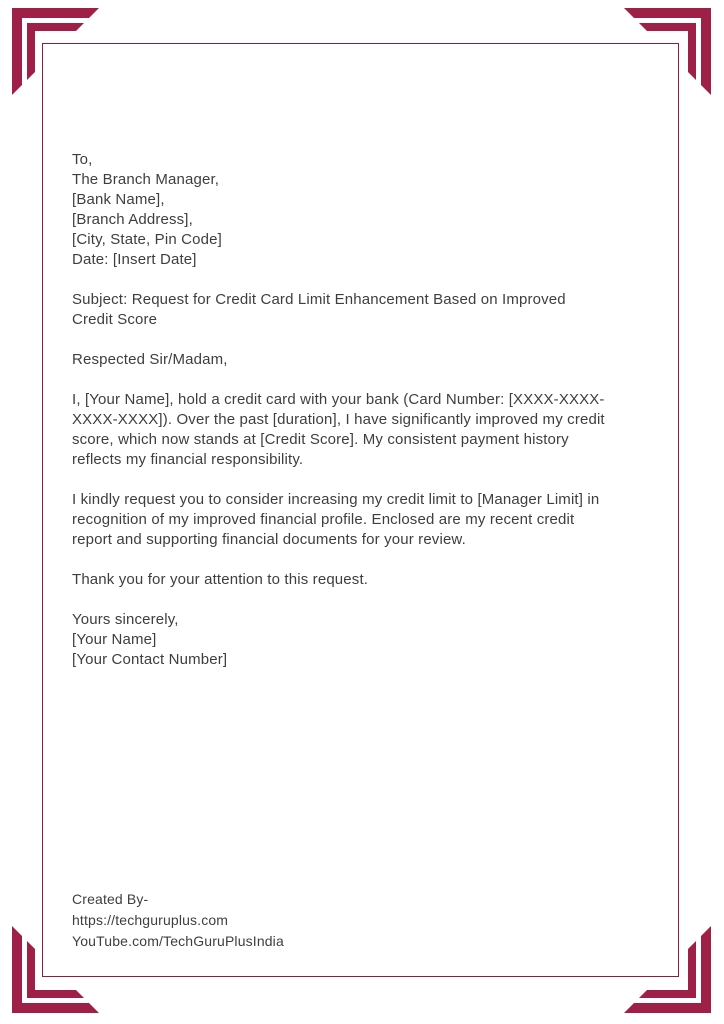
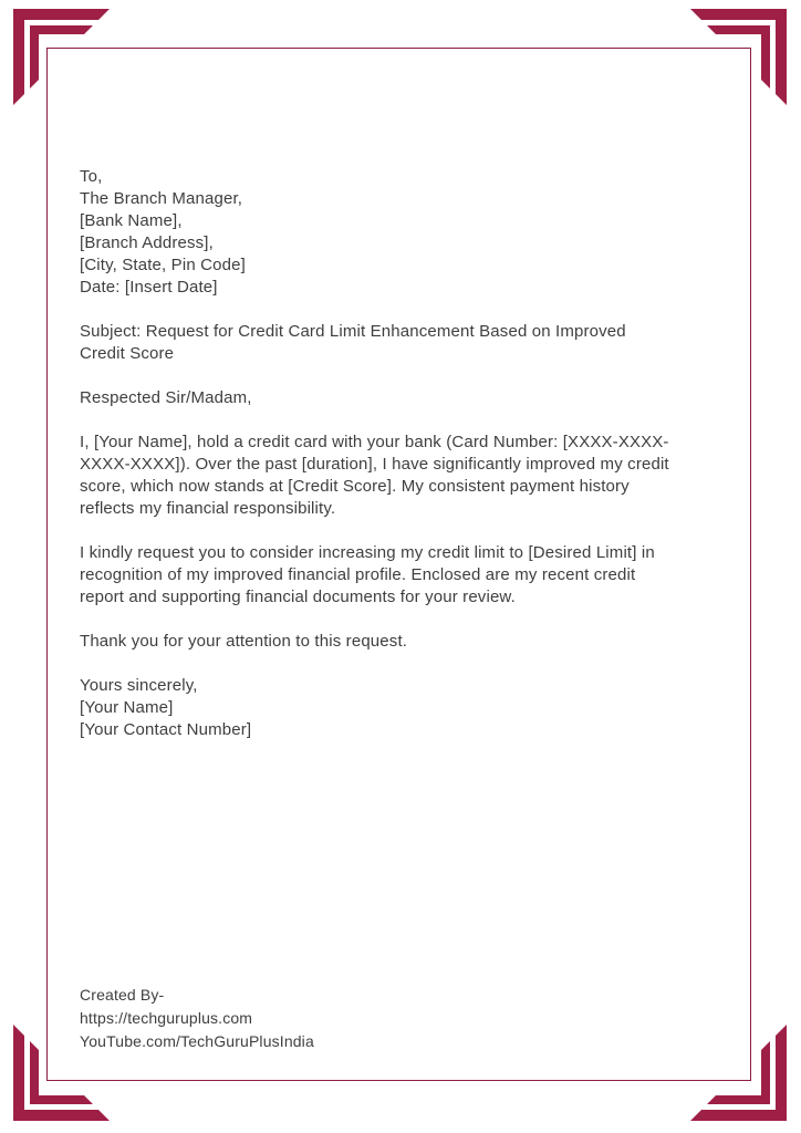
  To,
  The Branch Manager,
  [Bank Name],
  [Branch Address],
  [City, State, Pin Code]
  Date: [Insert Date]
  Subject: Request for Credit Card Limit Enhancement Based on Improved
  Credit Score
  Respected Sir/Madam,
  I, [Your Name], hold a credit card with your bank (Card Number: [XXXX-XXXX-
  XXXX-XXXX]). Over the past [duration], I have significantly improved my credit
  score, which now stands at [Credit Score]. My consistent payment history
  reflects my financial responsibility.
- I kindly request you to consider increasing my credit limit to [Manager Limit] in
+ I kindly request you to consider increasing my credit limit to [Desired Limit] in
  recognition of my improved financial profile. Enclosed are my recent credit
  report and supporting financial documents for your review.
  Thank you for your attention to this request.
  Yours sincerely,
  [Your Name]
  [Your Contact Number]
  Created By-
  https://techguruplus.com
  YouTube.com/TechGuruPlusIndia
